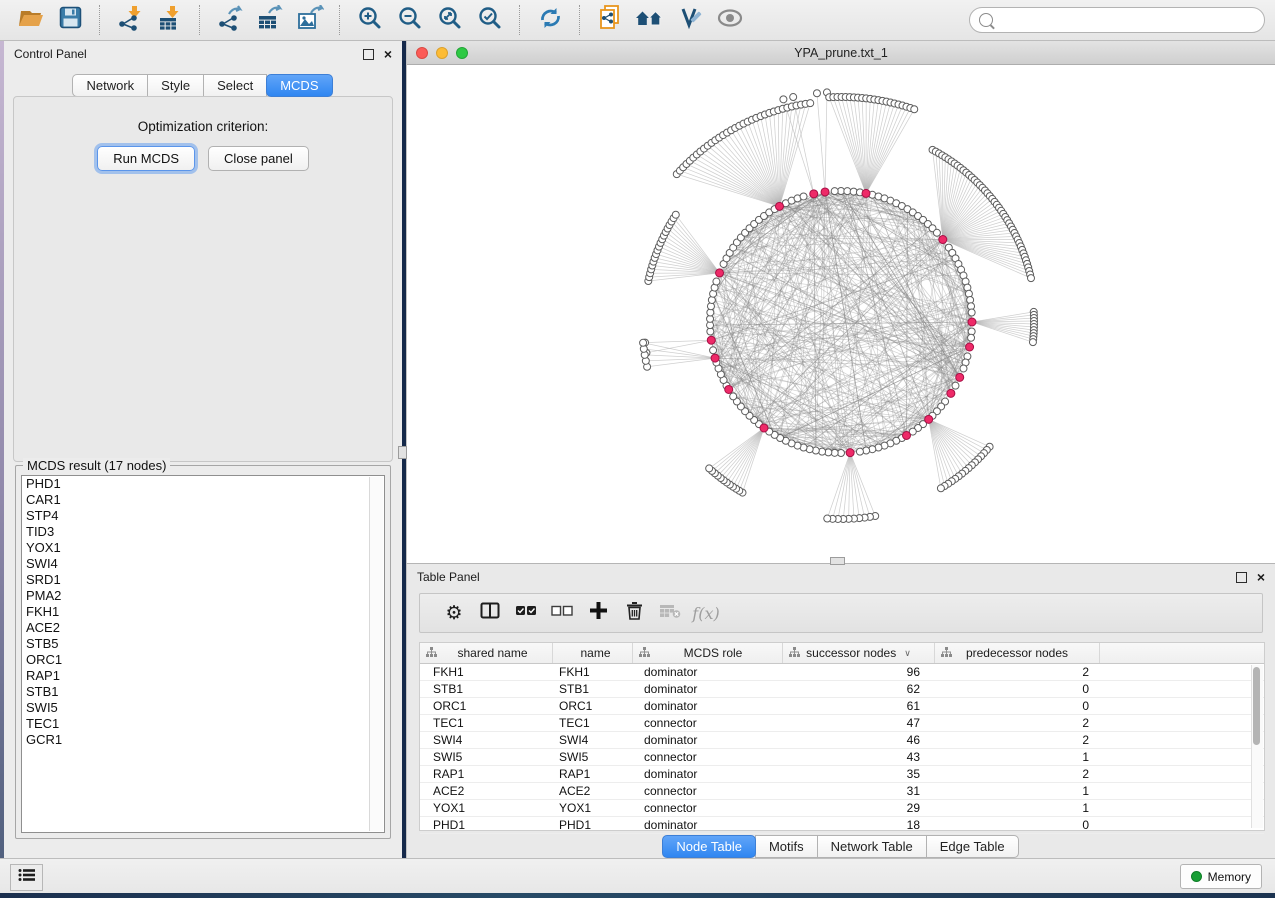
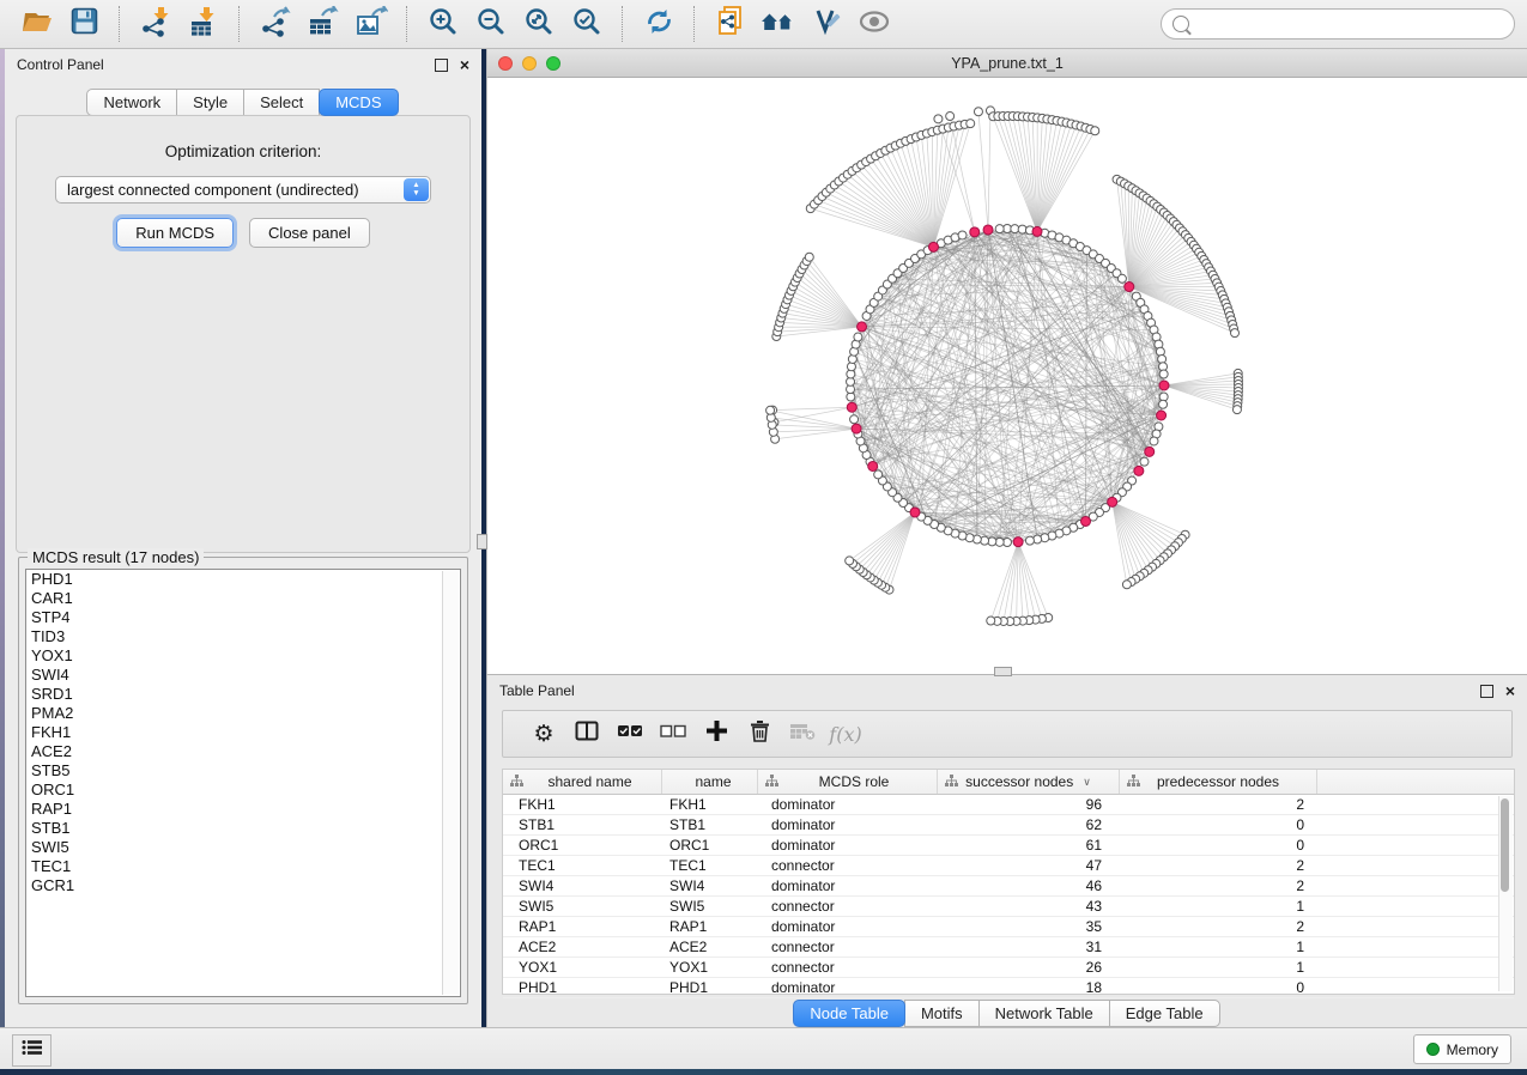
  Control Panel
  ×
  Network
  Style
  Select
  MCDS
  Optimization criterion:
+ largest connected component (undirected)
  Run MCDS
  Close panel
  MCDS result (17 nodes)
  PHD1
  CAR1
  STP4
  TID3
  YOX1
  SWI4
  SRD1
  PMA2
  FKH1
  ACE2
  STB5
  ORC1
  RAP1
  STB1
  SWI5
  TEC1
  GCR1
  YPA_prune.txt_1
  Table Panel
  ×
  ⚙
  f(x)
  shared name
  name
  MCDS role
  successor nodes
  ∨
  predecessor nodes
  FKH1
  FKH1
  dominator
  96
  2
  STB1
  STB1
  dominator
  62
  0
  ORC1
  ORC1
  dominator
  61
  0
  TEC1
  TEC1
  connector
  47
  2
  SWI4
  SWI4
  dominator
  46
  2
  SWI5
  SWI5
  connector
  43
  1
  RAP1
  RAP1
  dominator
  35
  2
  ACE2
  ACE2
  connector
  31
  1
  YOX1
  YOX1
  connector
- 29
+ 26
  1
  PHD1
  PHD1
  dominator
  18
  0
  Node Table
  Motifs
  Network Table
  Edge Table
  Memory
